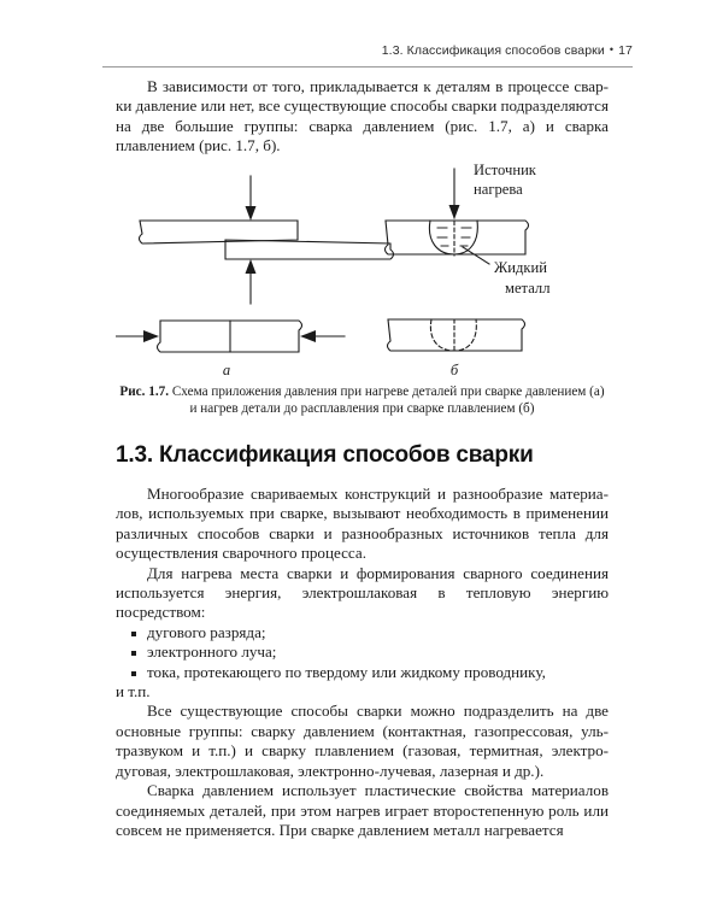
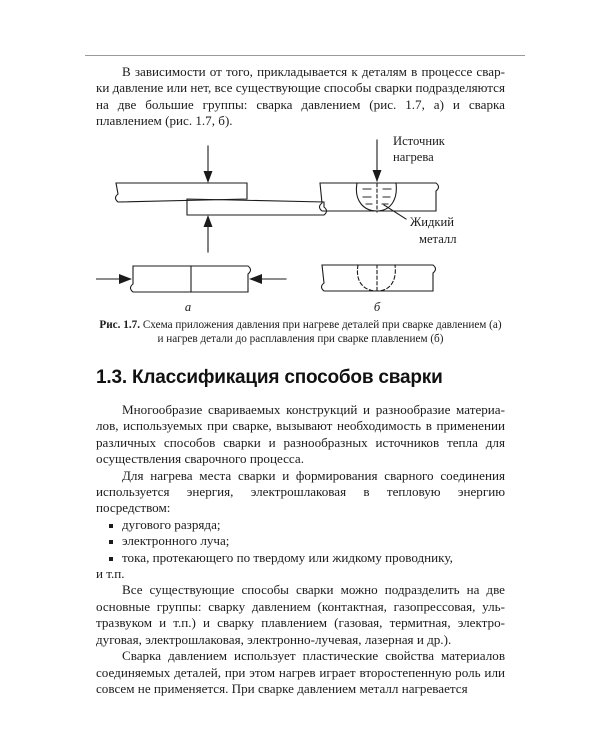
- 1.3. Классификация способов сварки • 17
  В зависимости от того, прикладывается к деталям в процессе свар­ки давление или нет, все существующие способы сварки подразделя­ются на две большие группы: сварка давлением (рис. 1.7, а) и сварка плавлением (рис. 1.7, б).
  Источник
  нагрева
  Жидкий
  металл
  а
  б
  Рис. 1.7. Схема приложения давления при нагреве деталей при сварке давлением (а) и нагрев детали до расплавления при сварке плавлением (б)
  1.3. Классификация способов сварки
  Многообразие свариваемых конструкций и разнообразие материа­лов, используемых при сварке, вызывают необходимость в примене­нии различных способов сварки и разнообразных источников тепла для осуществления сварочного процесса.
  Для нагрева места сварки и формирования сварного соедине­ния используется энергия, электрошлаковая в тепловую энергию посредством:
  дугового разряда;
  электронного луча;
  тока, протекающего по твердому или жидкому проводнику,
  и т.п.
  Все существующие способы сварки можно подразделить на две основные группы: сварку давлением (контактная, газопрессовая, уль­тразвуком и т.п.) и сварку плавлением (газовая, термитная, электро­дуговая, электрошлаковая, электронно-лучевая, лазерная и др.).
  Сварка давлением использует пластические свойства материалов соединяемых деталей, при этом нагрев играет второстепенную роль или совсем не применяется. При сварке давлением металл нагревается
